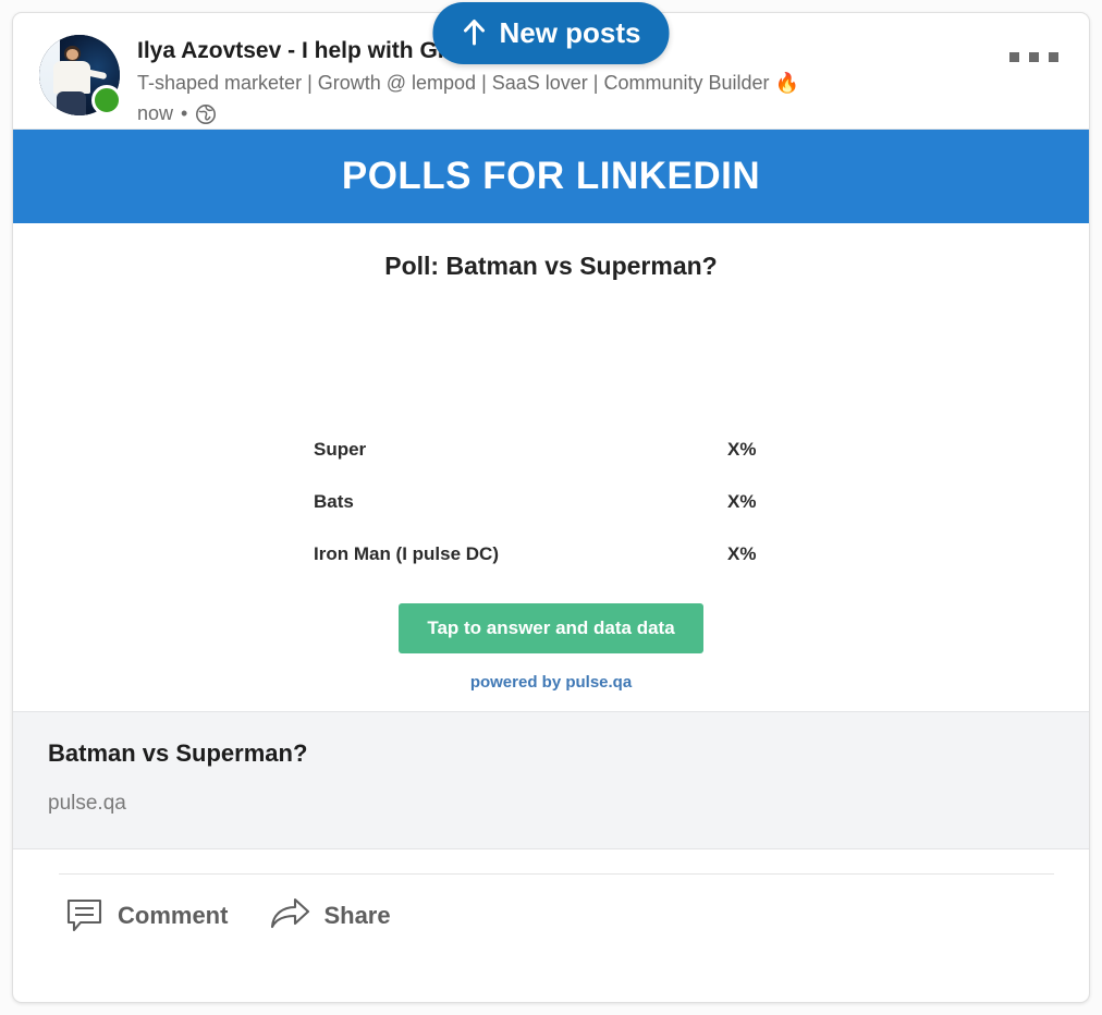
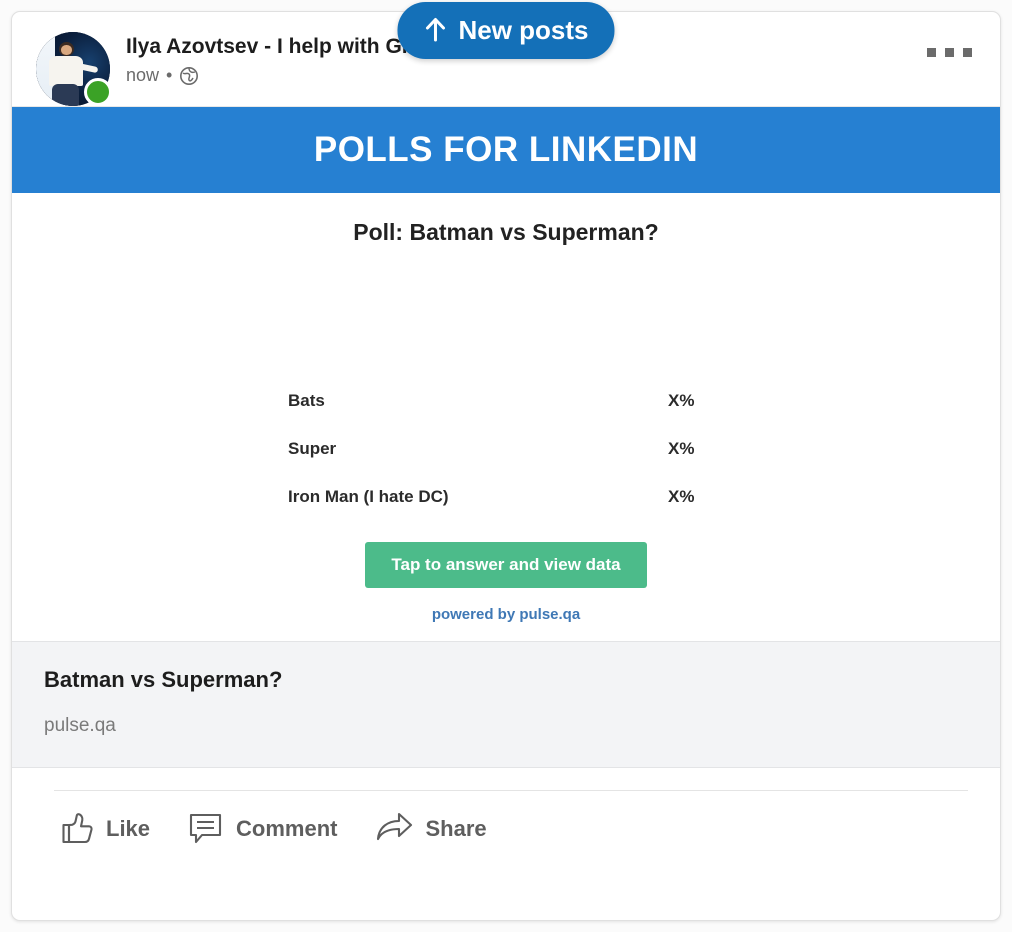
  Ilya Azovtsev - I help with G
- T-shaped marketer | Growth @ lempod | SaaS lover | Community Builder 🔥
  now
  •
  POLLS FOR LINKEDIN
  Poll: Batman vs Superman?
- Super
+ Bats
  X%
- Bats
+ Super
  X%
- Iron Man (I pulse DC)
+ Iron Man (I hate DC)
  X%
- Tap to answer and data data
+ Tap to answer and view data
  powered by pulse.qa
  Batman vs Superman?
  pulse.qa
+ Like
  Comment
  Share
  New posts
